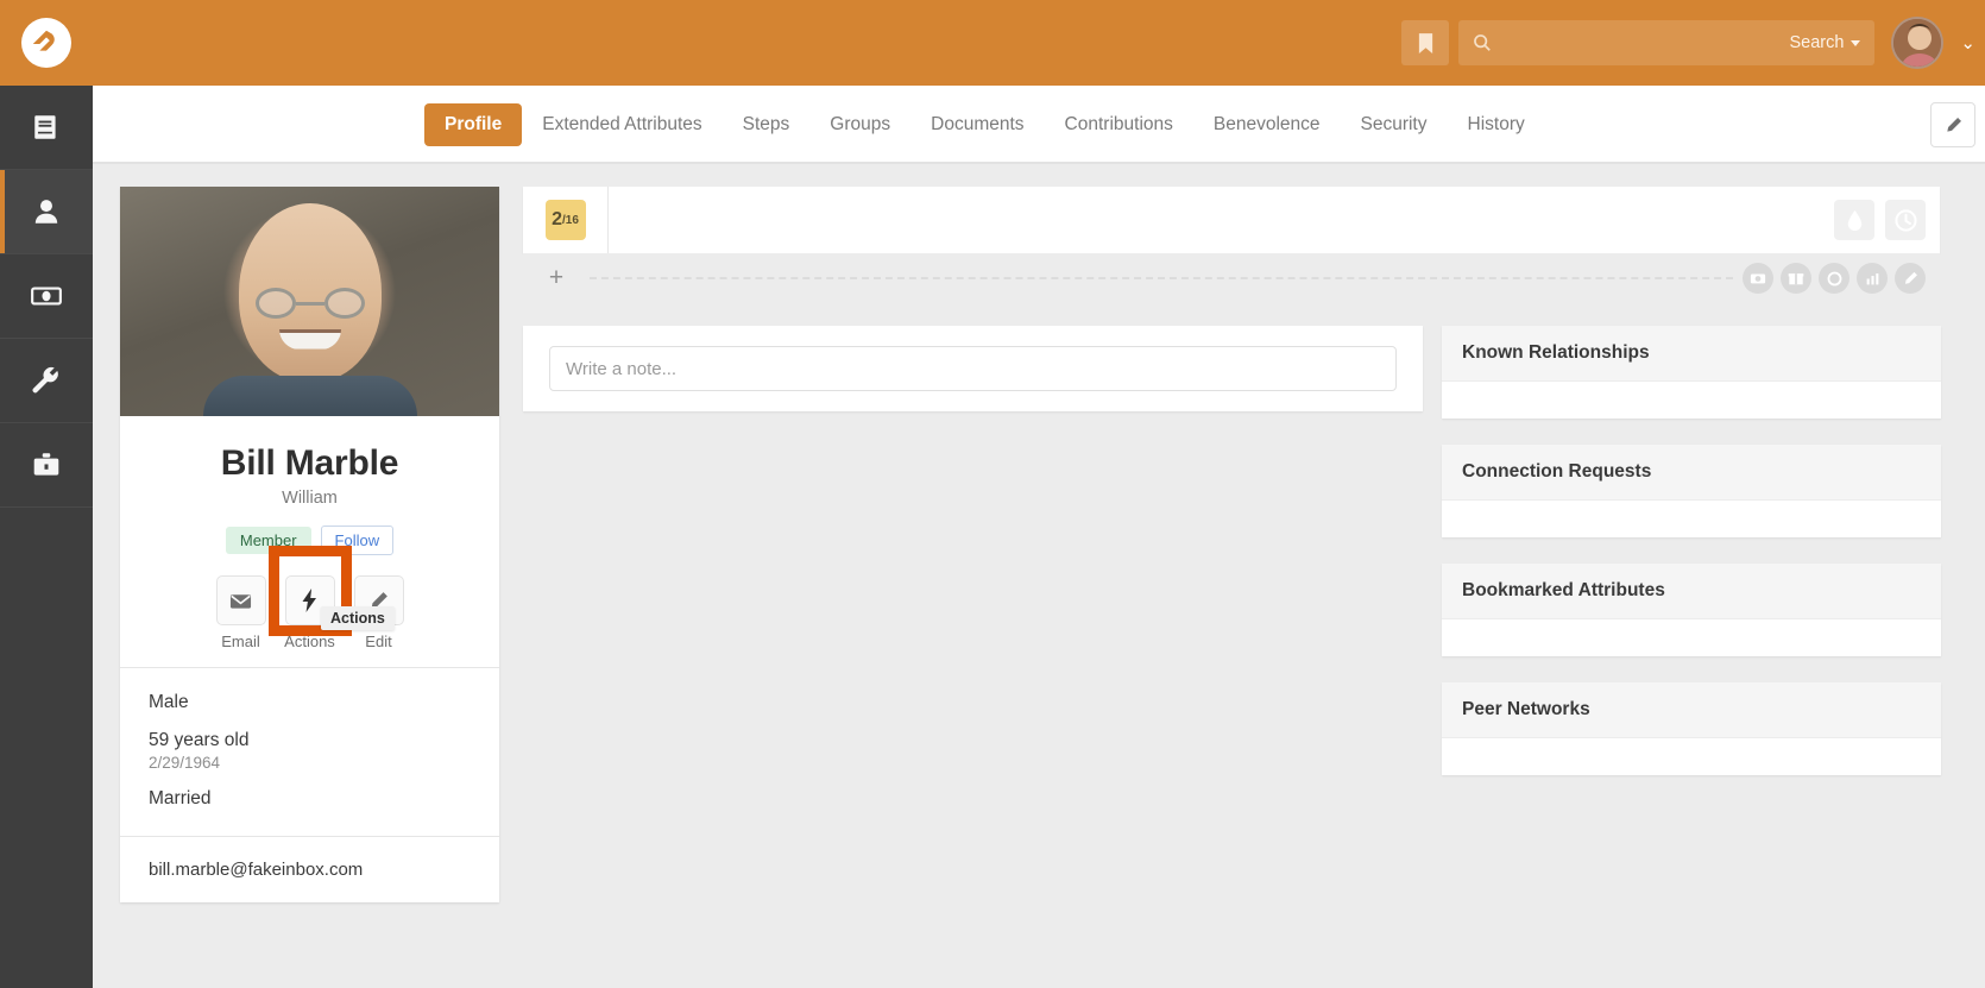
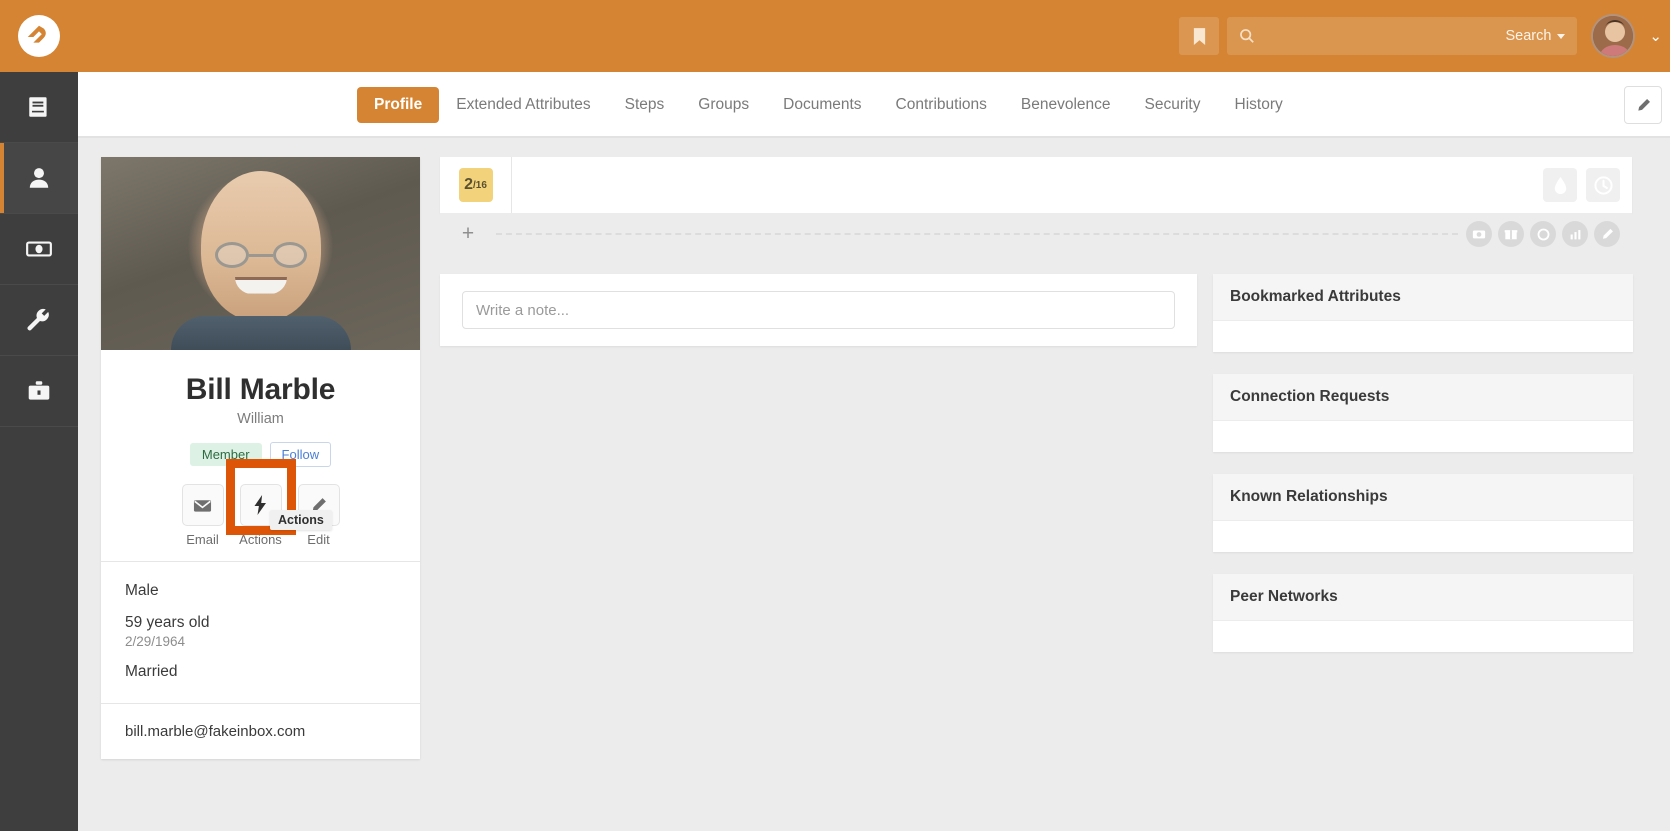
  Search
  ⌄
  Profile
  Extended Attributes
  Steps
  Groups
  Documents
  Contributions
  Benevolence
  Security
  History
  Bill Marble
  William
  Member
  Follow
  Email
  Actions
  Edit
  Male
  59 years old
  2/29/1964
  Married
  bill.marble@fakeinbox.com
  Actions
  2
  /16
  +
  Write a note...
- Known Relationships
+ Bookmarked Attributes
  Connection Requests
- Bookmarked Attributes
+ Known Relationships
  Peer Networks
